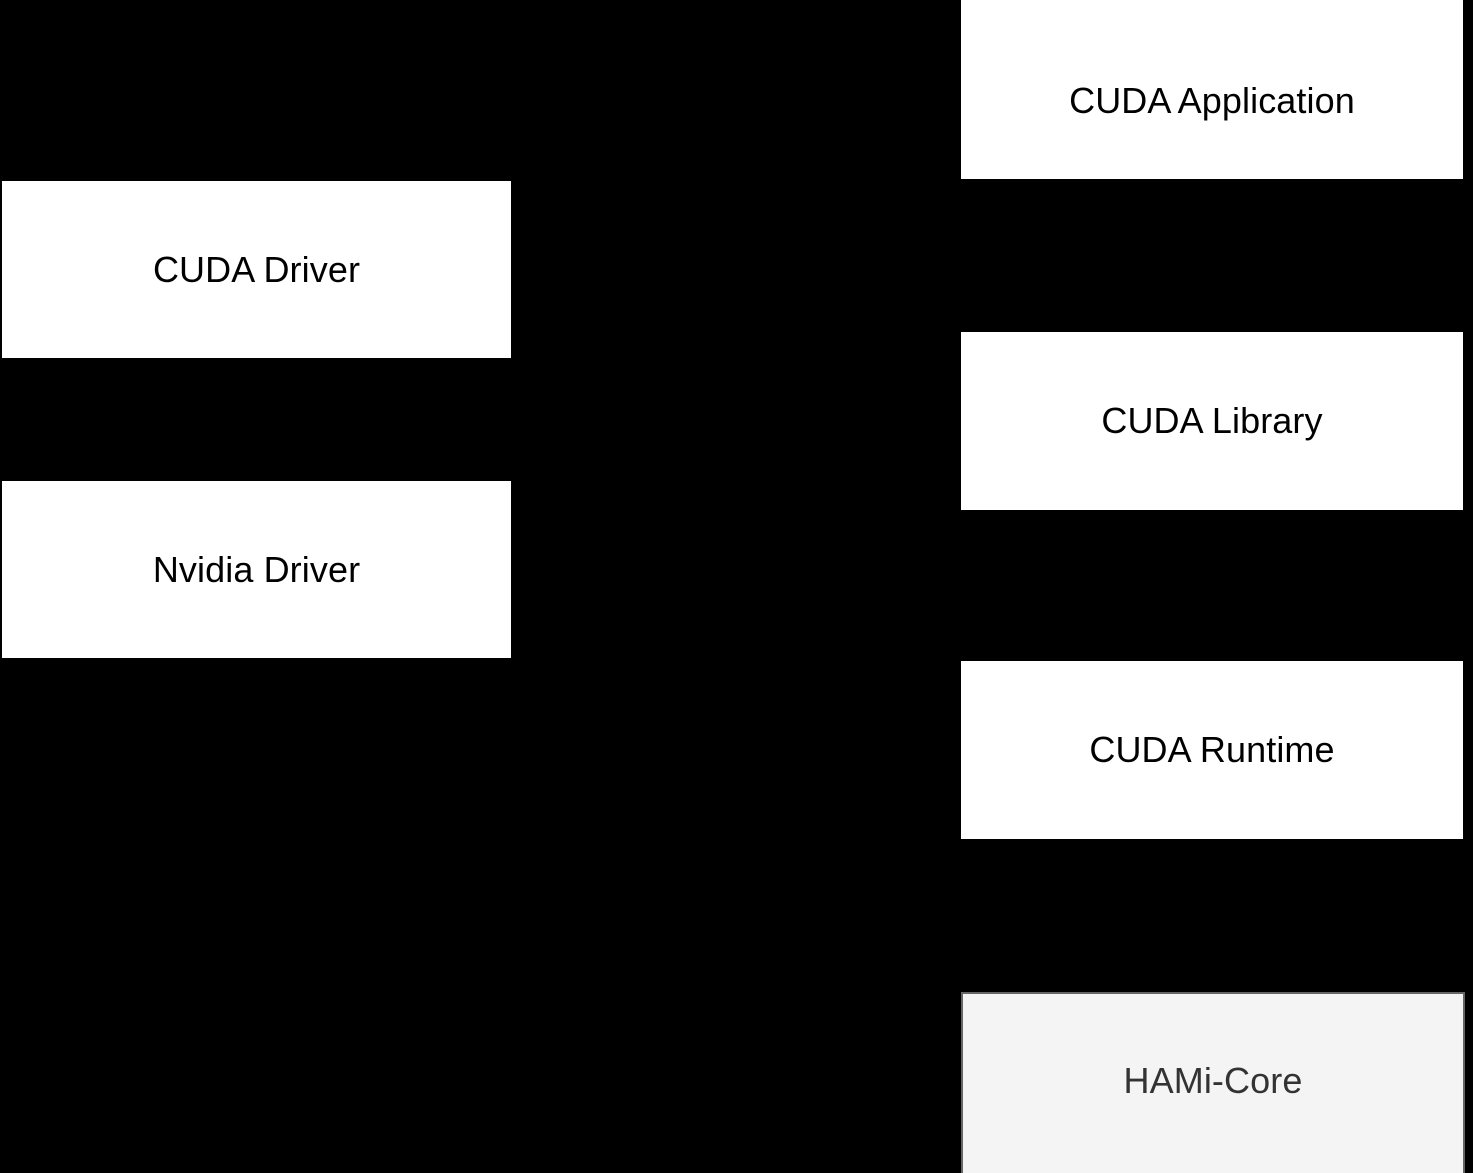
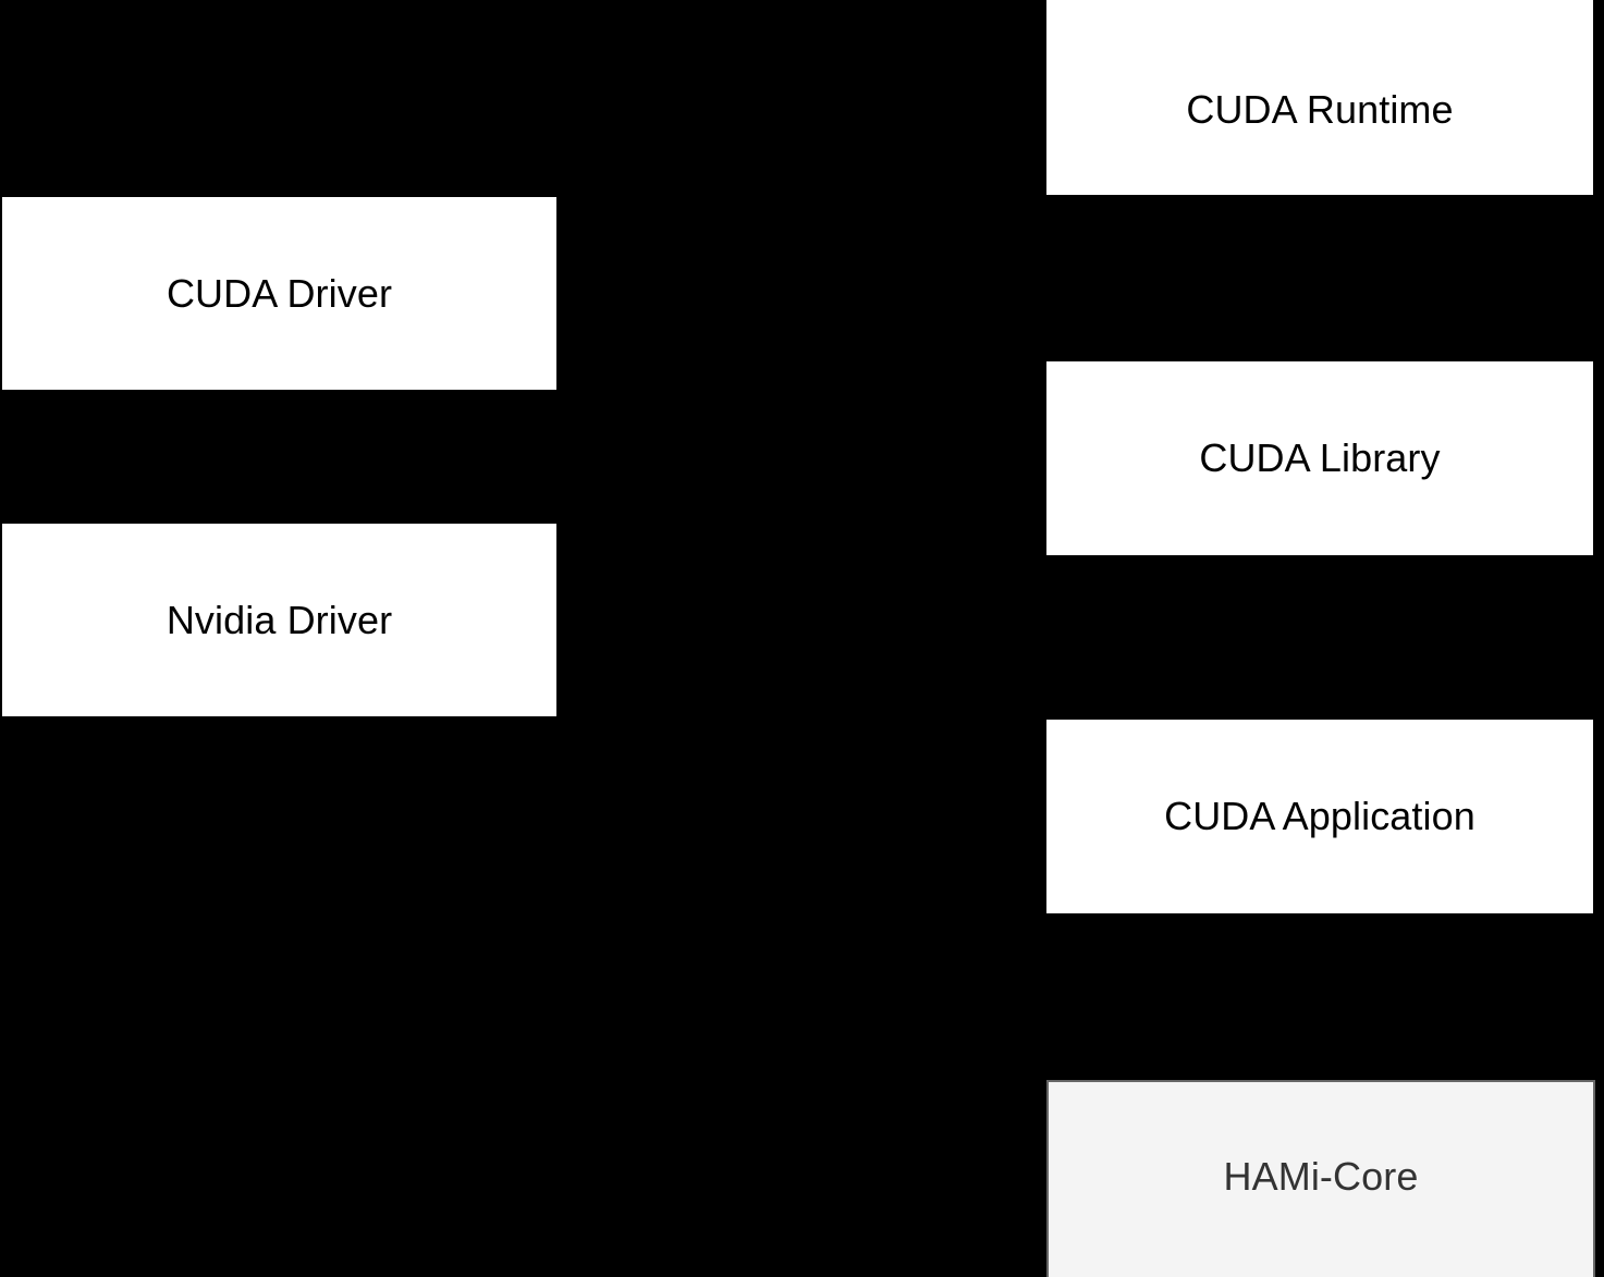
  CUDA Driver
  Nvidia Driver
- CUDA Application
+ CUDA Runtime
  CUDA Library
- CUDA Runtime
+ CUDA Application
  HAMi-Core
